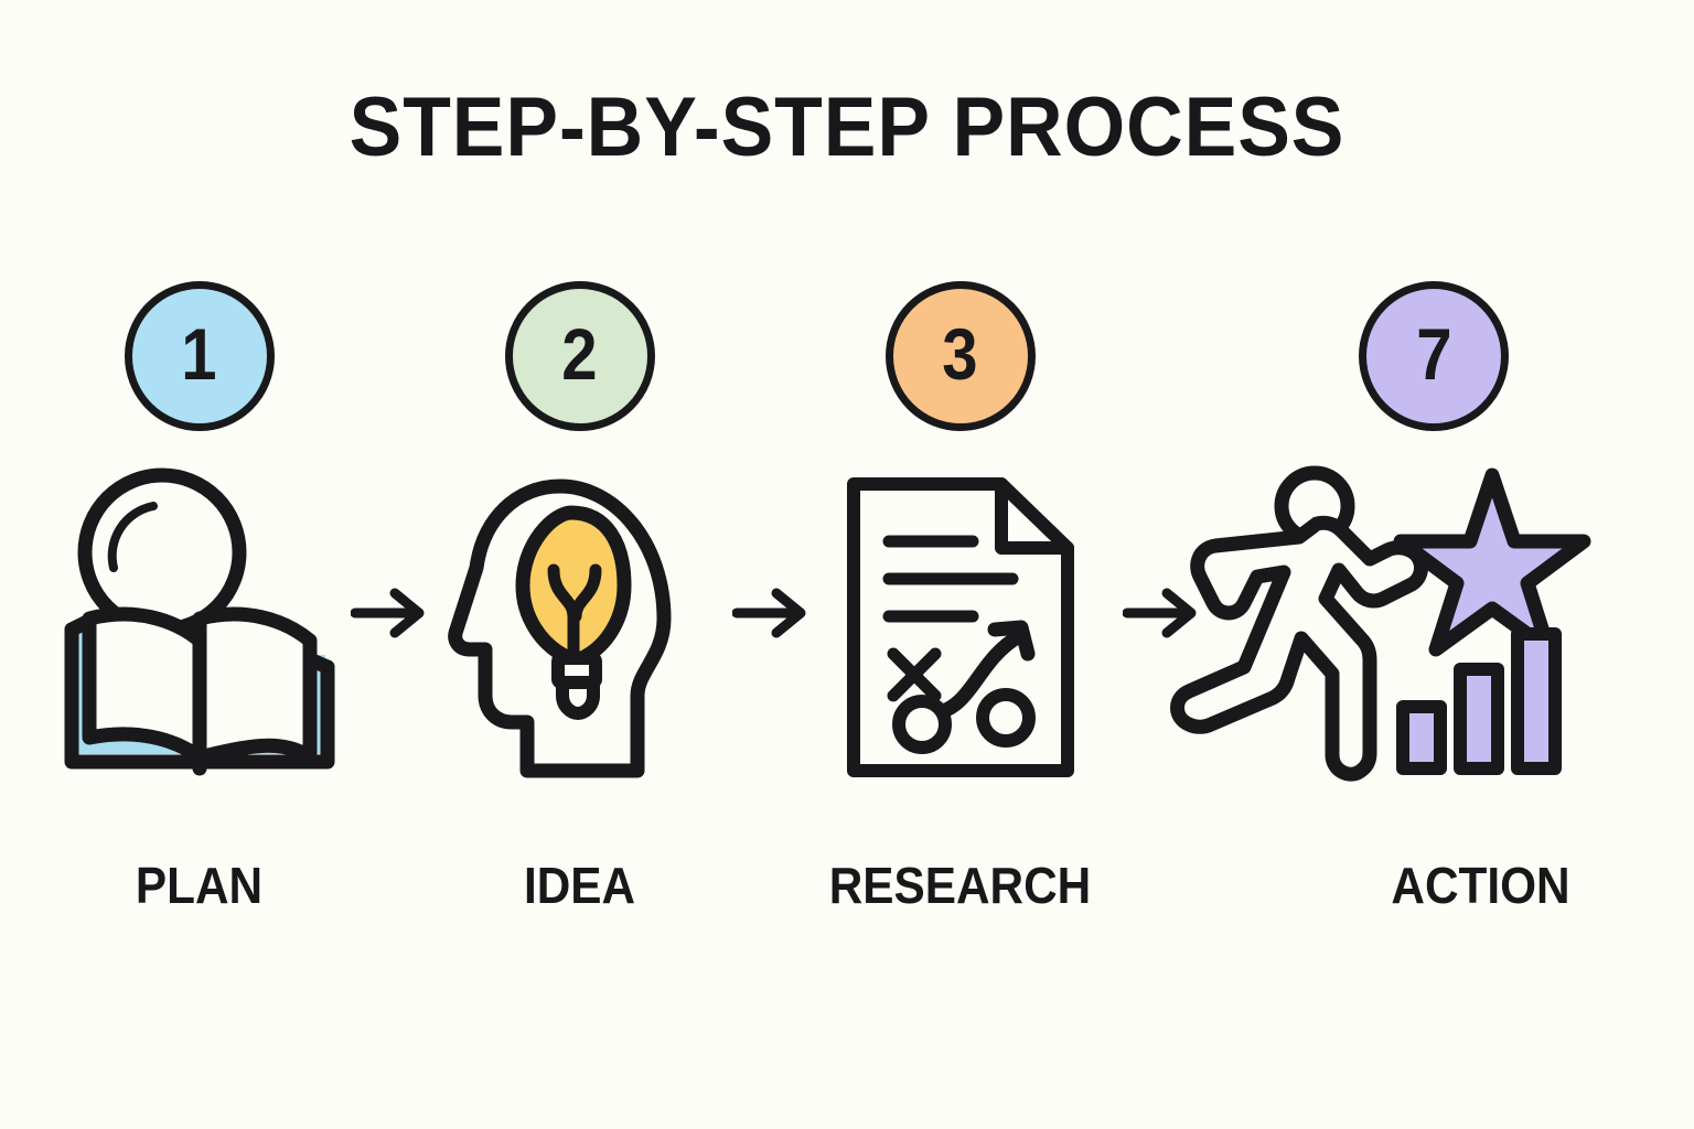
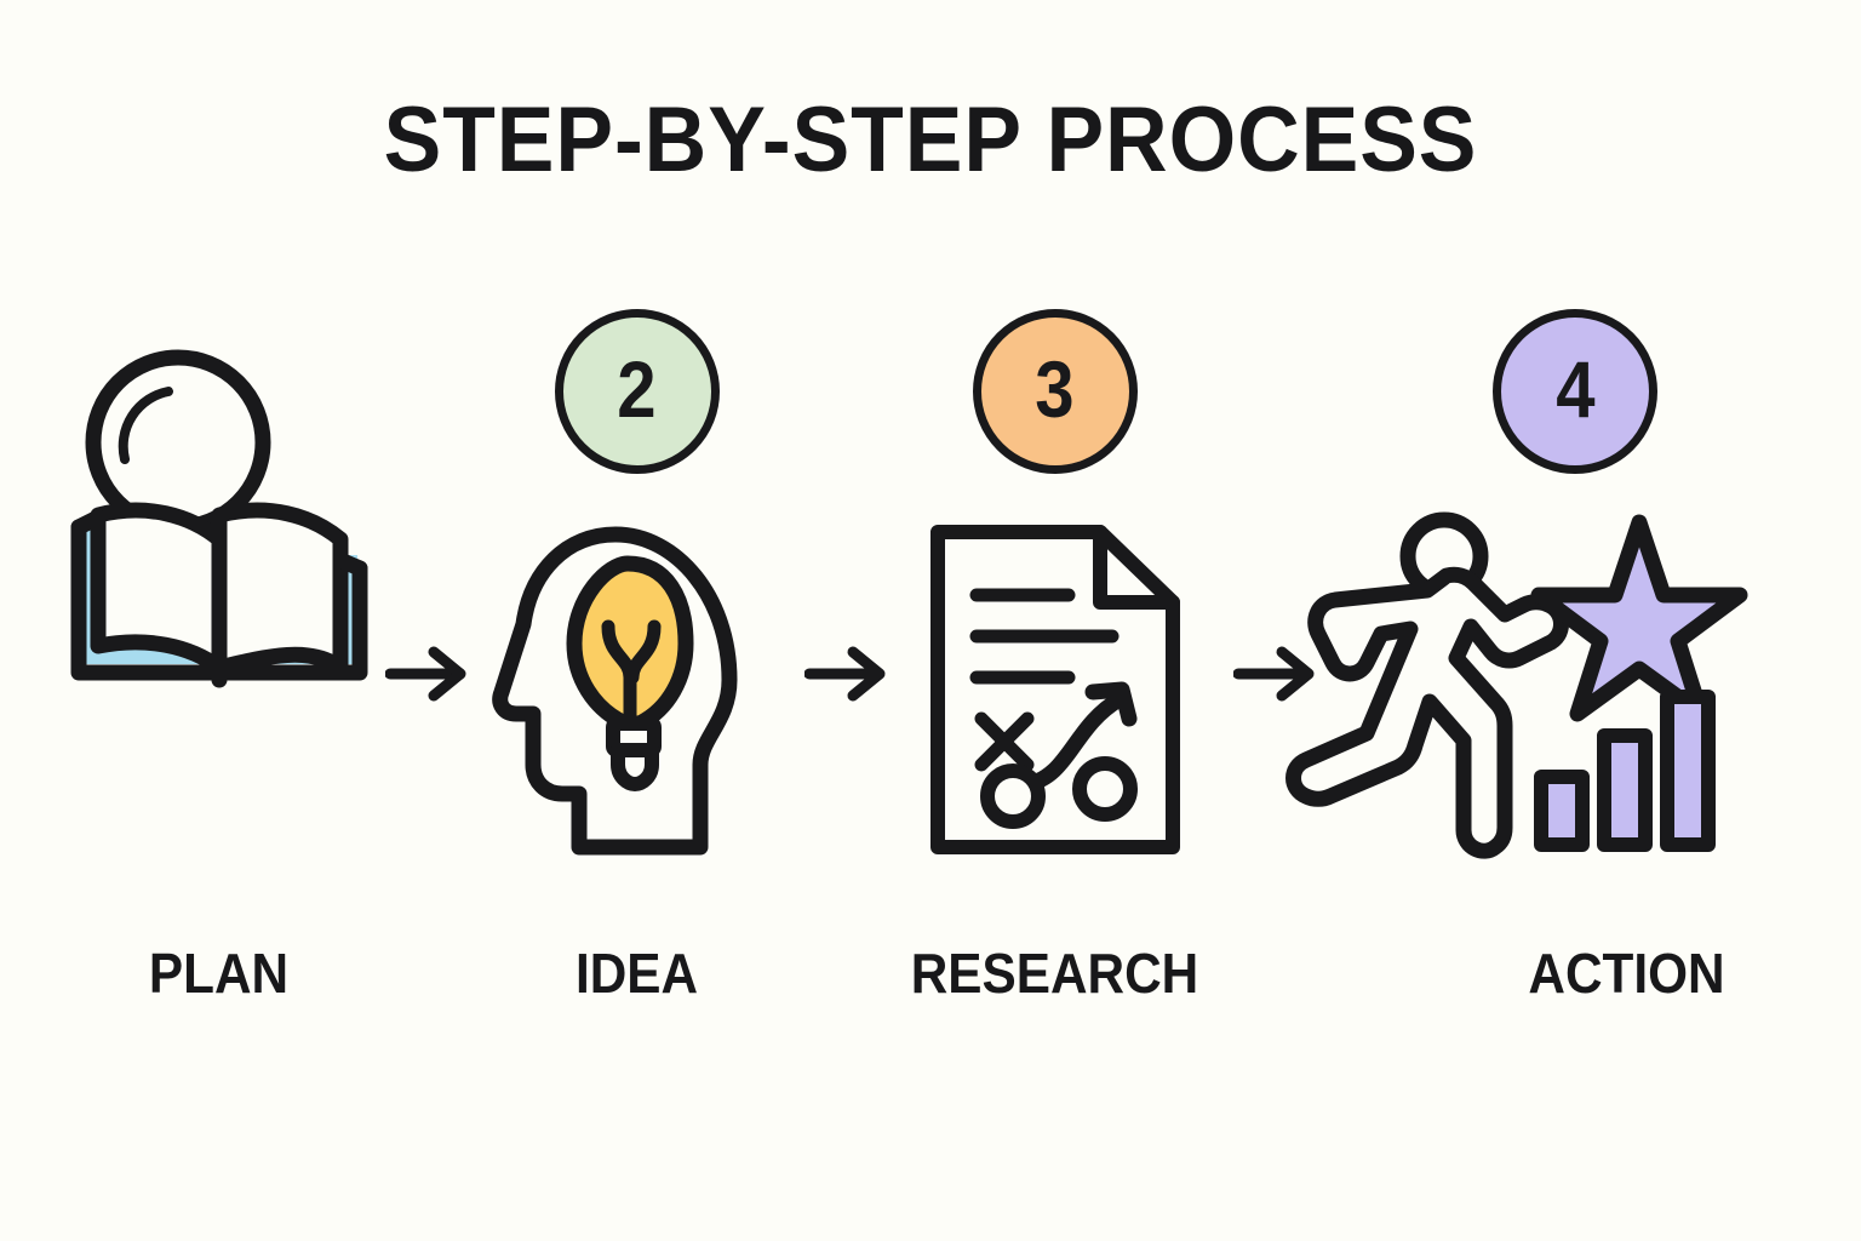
  STEP-BY-STEP PROCESS
- 1
  PLAN
  2
  IDEA
  3
  RESEARCH
- 7
+ 4
  ACTION
